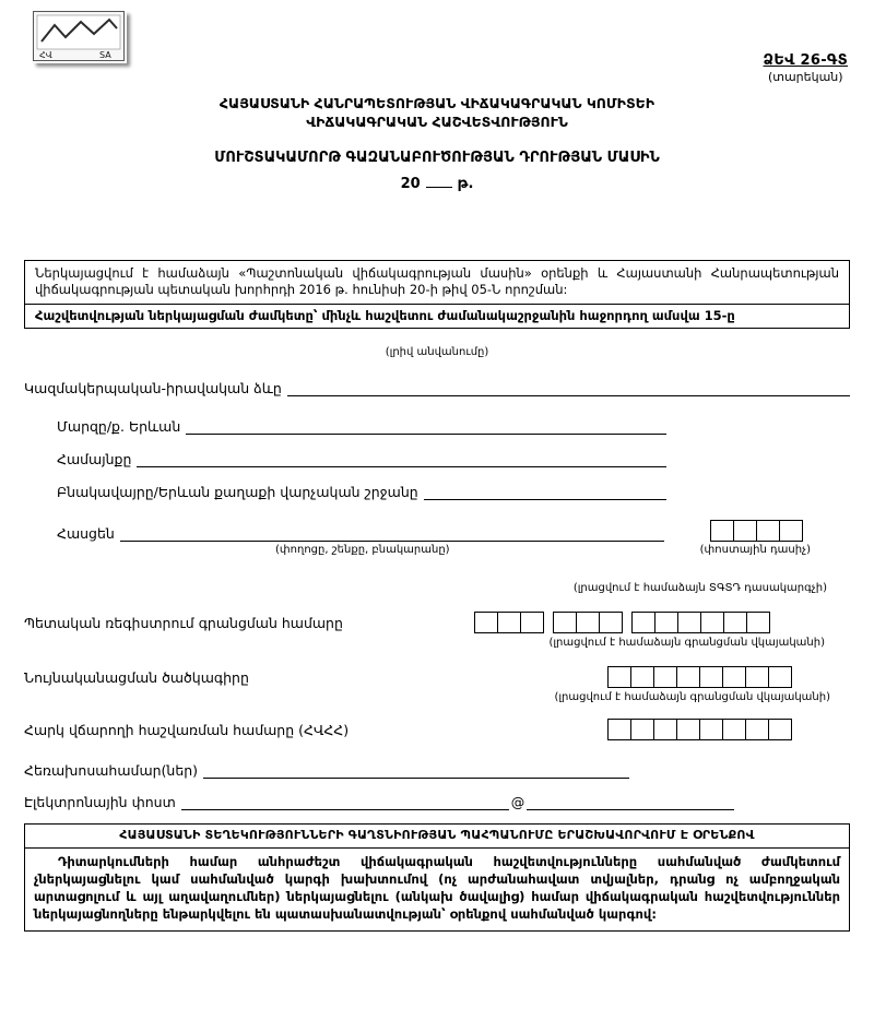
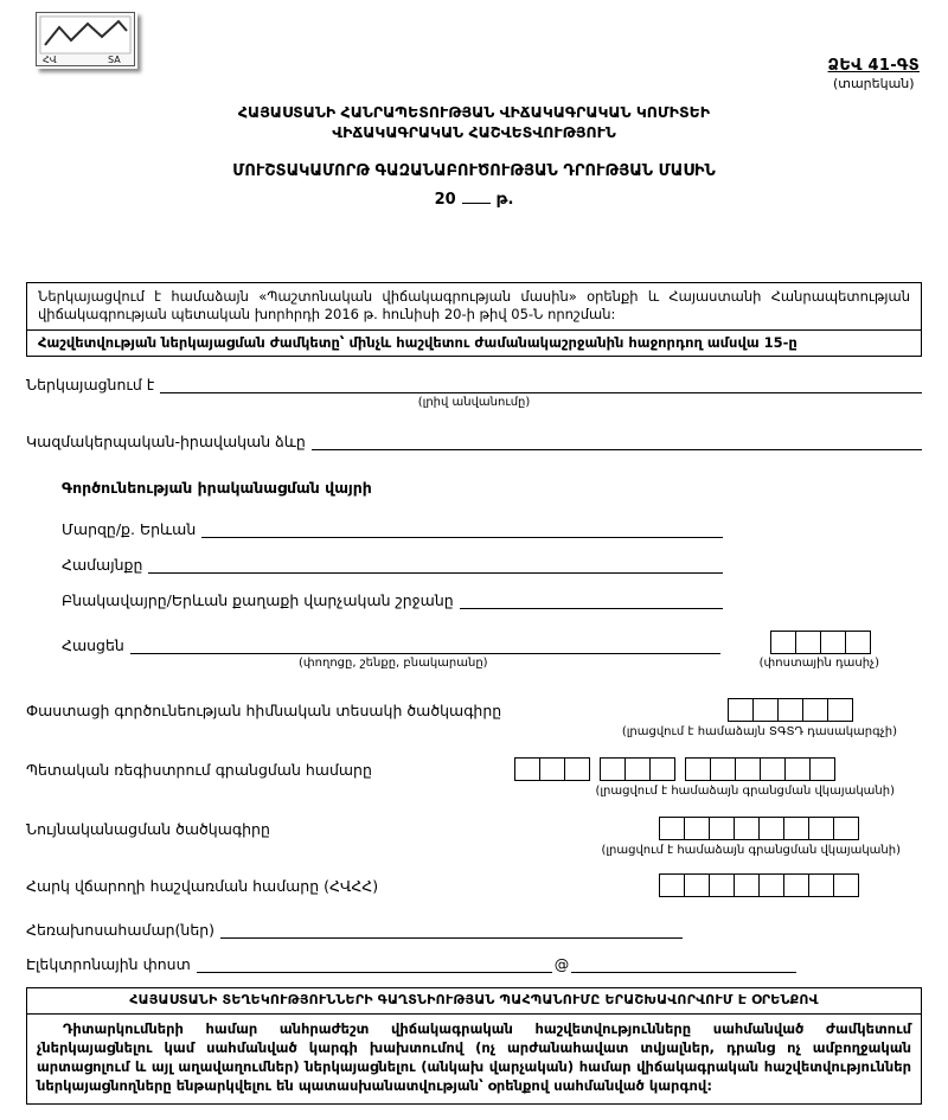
  ՀՎ
  SA
- ՁԵՎ 26-ԳՏ
+ ՁԵՎ 41-ԳՏ
  (տարեկան)
  ՀԱՅԱՍՏԱՆԻ ՀԱՆՐԱՊԵՏՈՒԹՅԱՆ ՎԻՃԱԿԱԳՐԱԿԱՆ ԿՈՄԻՏԵԻ
  ՎԻՃԱԿԱԳՐԱԿԱՆ ՀԱՇՎԵՏՎՈՒԹՅՈՒՆ
  ՄՈՒՇՏԱԿԱՄՈՐԹ ԳԱԶԱՆԱԲՈՒԾՈՒԹՅԱՆ ԴՐՈՒԹՅԱՆ ՄԱՍԻՆ
  20 թ.
  Ներկայացվում է համաձայն «Պաշտոնական վիճակագրության մասին» օրենքի և Հայաստանի Հանրապետության վիճակագրության պետական խորհրդի 2016 թ. հունիսի 20-ի թիվ 05-Ն որոշման:
  Հաշվետվության ներկայացման ժամկետը՝ մինչև հաշվետու ժամանակաշրջանին հաջորդող ամսվա 15-ը
+ Ներկայացնում է
  (լրիվ անվանումը)
  Կազմակերպական-իրավական ձևը
+ Գործունեության իրականացման վայրի
  Մարզը/ք. Երևան
  Համայնքը
  Բնակավայրը/Երևան քաղաքի վարչական շրջանը
  Հասցեն
  (փողոցը, շենքը, բնակարանը)
  (փոստային դասիչ)
+ Փաստացի գործունեության հիմնական տեսակի ծածկագիրը
  (լրացվում է համաձայն ՏԳՏԴ դասակարգչի)
  Պետական ռեգիստրում գրանցման համարը
  (լրացվում է համաձայն գրանցման վկայականի)
  Նույնականացման ծածկագիրը
  (լրացվում է համաձայն գրանցման վկայականի)
  Հարկ վճարողի հաշվառման համարը (ՀՎՀՀ)
  Հեռախոսահամար(ներ)
  Էլեկտրոնային փոստ
  @
  ՀԱՅԱՍՏԱՆԻ ՏԵՂԵԿՈՒԹՅՈՒՆՆԵՐԻ ԳԱՂՏՆԻՈՒԹՅԱՆ ՊԱՀՊԱՆՈՒՄԸ ԵՐԱՇԽԱՎՈՐՎՈՒՄ Է ՕՐԵՆՔՈՎ
- Դիտարկումների համար անհրաժեշտ վիճակագրական հաշվետվությունները սահմանված ժամկետում չներկայացնելու կամ սահմանված կարգի խախտումով (ոչ արժանահավատ տվյալներ, դրանց ոչ ամբողջական արտացոլում և այլ աղավաղումներ) ներկայացնելու (անկախ ծավալից) համար վիճակագրական հաշվետվություններ ներկայացնողները ենթարկվելու են պատասխանատվության՝ օրենքով սահմանված կարգով:
+ Դիտարկումների համար անհրաժեշտ վիճակագրական հաշվետվությունները սահմանված ժամկետում չներկայացնելու կամ սահմանված կարգի խախտումով (ոչ արժանահավատ տվյալներ, դրանց ոչ ամբողջական արտացոլում և այլ աղավաղումներ) ներկայացնելու (անկախ վարչական) համար վիճակագրական հաշվետվություններ ներկայացնողները ենթարկվելու են պատասխանատվության՝ օրենքով սահմանված կարգով:
